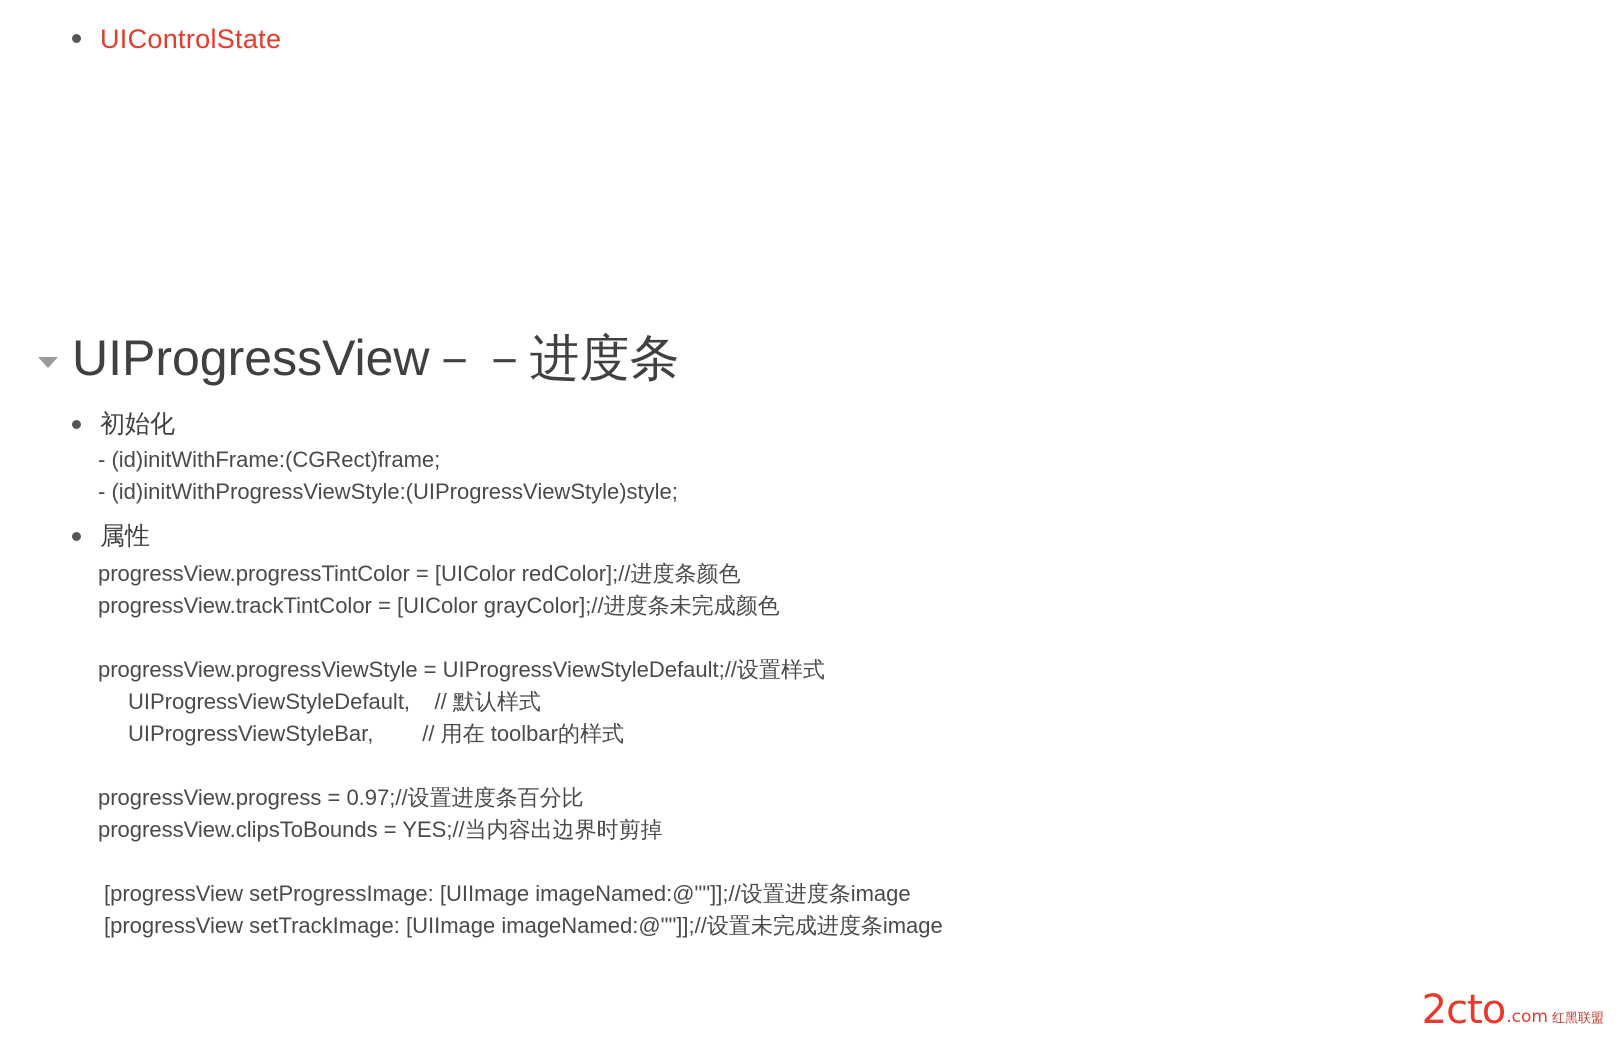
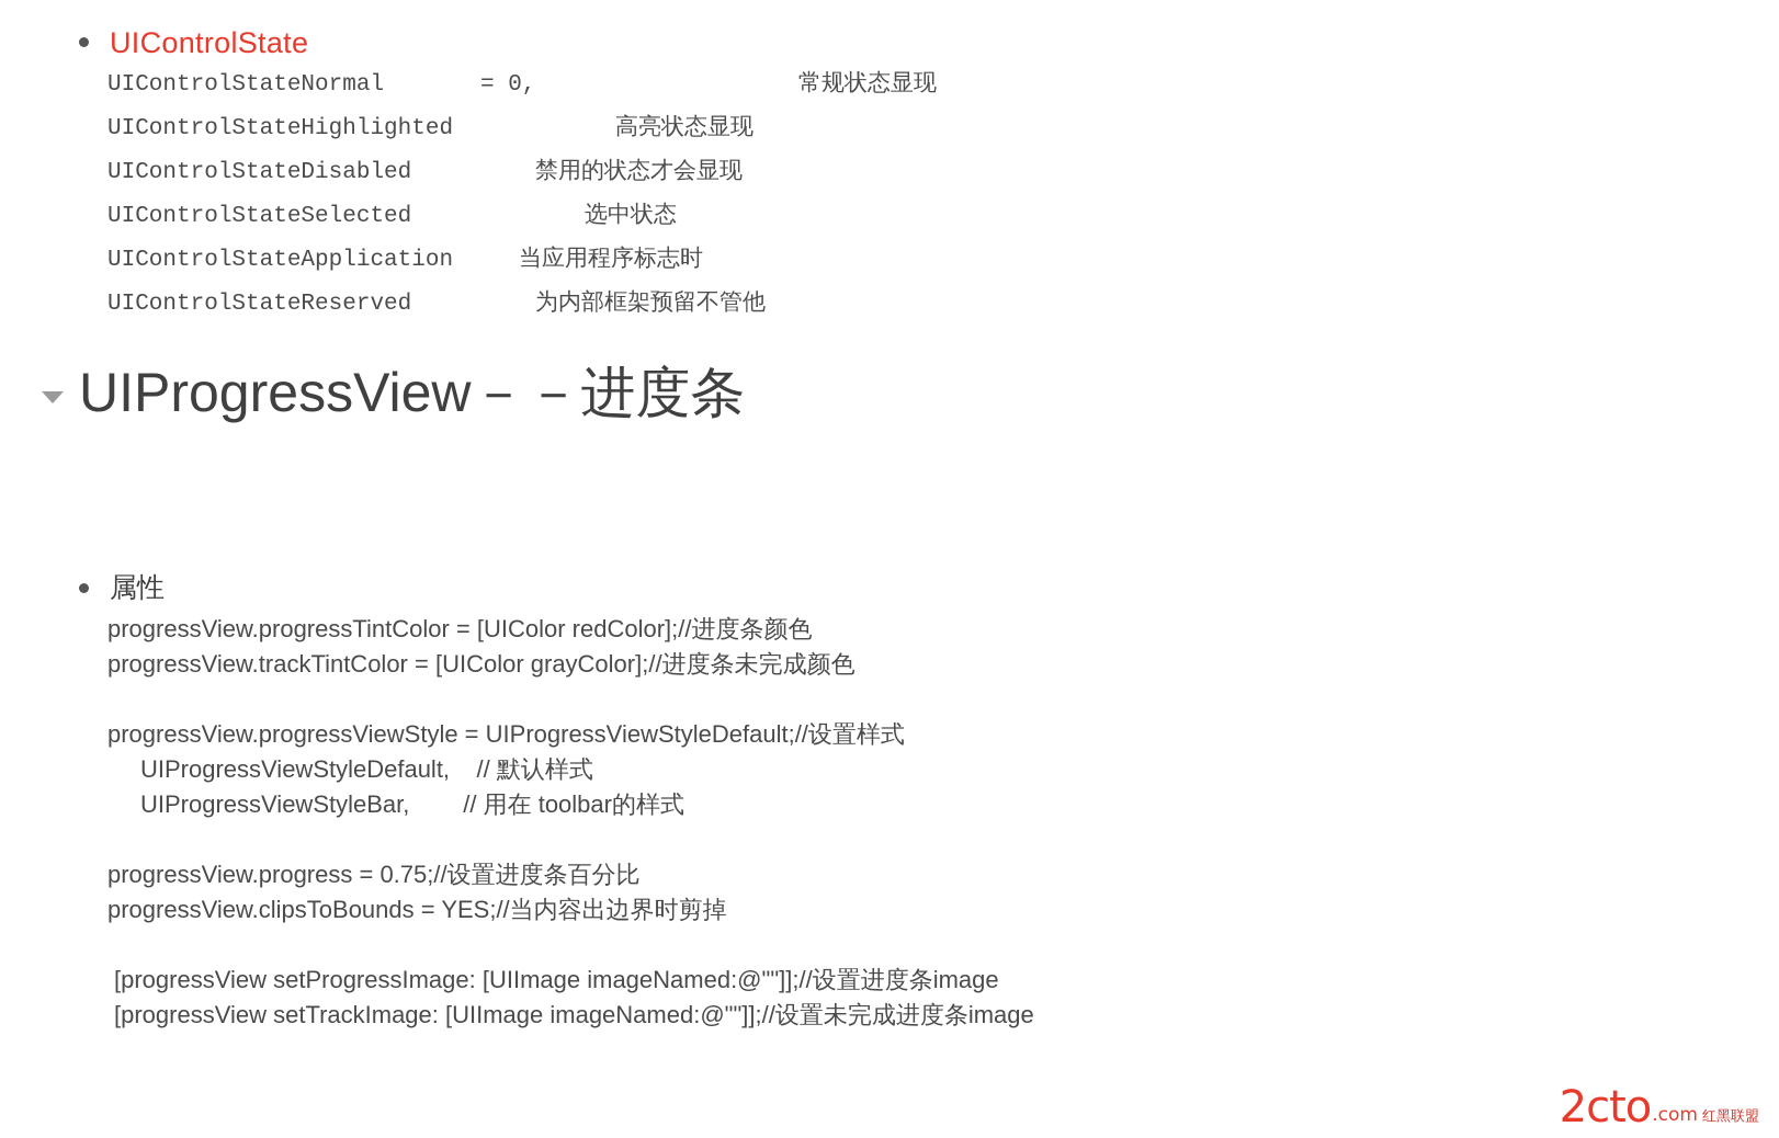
  UIControlState
+ UIControlStateNormal
+ = 0,
+ 常规状态显现
+ UIControlStateHighlighted
+ 高亮状态显现
+ UIControlStateDisabled
+ 禁用的状态才会显现
+ UIControlStateSelected
+ 选中状态
+ UIControlStateApplication
+ 当应用程序标志时
+ UIControlStateReserved
+ 为内部框架预留不管他
  UIProgressView－－进度条
- 初始化
- - (id)initWithFrame:(CGRect)frame;
- - (id)initWithProgressViewStyle:(UIProgressViewStyle)style;
  属性
  progressView.progressTintColor = [UIColor redColor];//进度条颜色
  progressView.trackTintColor = [UIColor grayColor];//进度条未完成颜色
  progressView.progressViewStyle = UIProgressViewStyleDefault;//设置样式
  UIProgressViewStyleDefault, // 默认样式
  UIProgressViewStyleBar, // 用在 toolbar的样式
- progressView.progress = 0.97;//设置进度条百分比
+ progressView.progress = 0.75;//设置进度条百分比
  progressView.clipsToBounds = YES;//当内容出边界时剪掉
  [progressView setProgressImage: [UIImage imageNamed:@""]];//设置进度条image
  [progressView setTrackImage: [UIImage imageNamed:@""]];//设置未完成进度条image
  2cto
  .com
  红黑联盟
